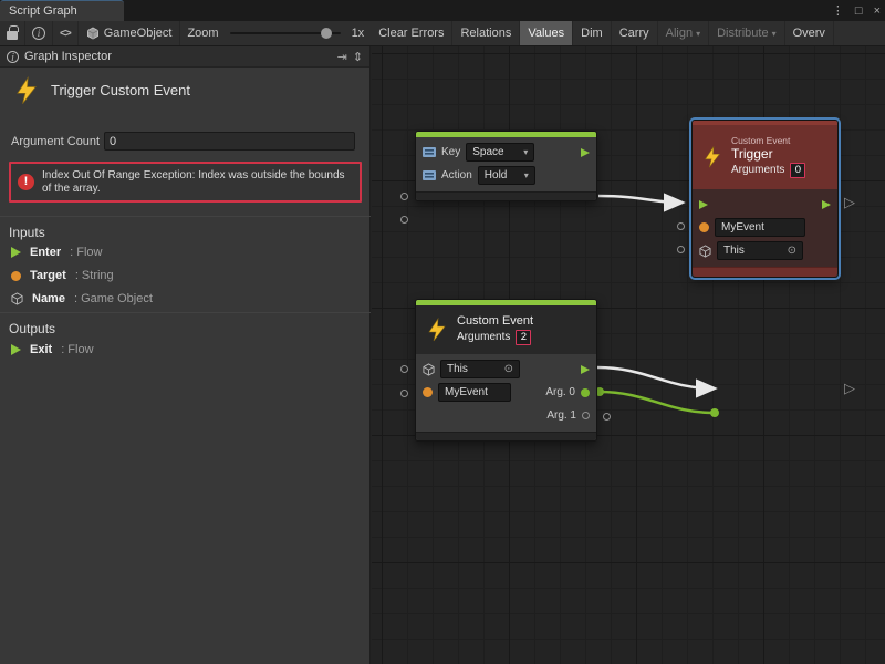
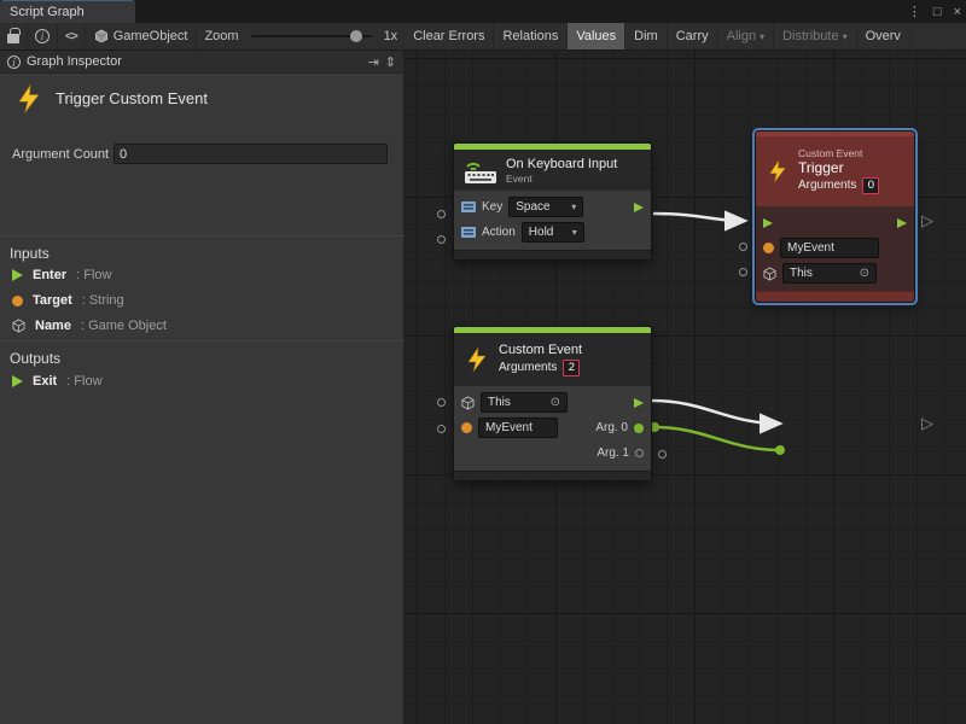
  Script Graph
  ⋮
  □
  ×
  i
  <>
  GameObject
  Zoom
  1x
  Clear Errors
  Relations
  Values
  Dim
  Carry
  Align
  ▾
  Distribute
  ▾
  Overv
  i
  Graph Inspector
  ⇥
  ⇕
  Trigger Custom Event
  Argument Count
  0
- !
- Index Out Of Range Exception: Index was outside the bounds of the array.
  Inputs
  Enter
  : Flow
  Target
  : String
  Name
  : Game Object
  Outputs
  Exit
  : Flow
+ On Keyboard Input
+ Event
  Key
  Space
  ▾
  Action
  Hold
  ▾
  Custom Event
  Trigger
  Arguments
  0
  MyEvent
  This
  ⊙
  Custom Event
  Arguments
  2
  This
  ⊙
  MyEvent
  Arg. 0
  Arg. 1
  ▷
  ▷
